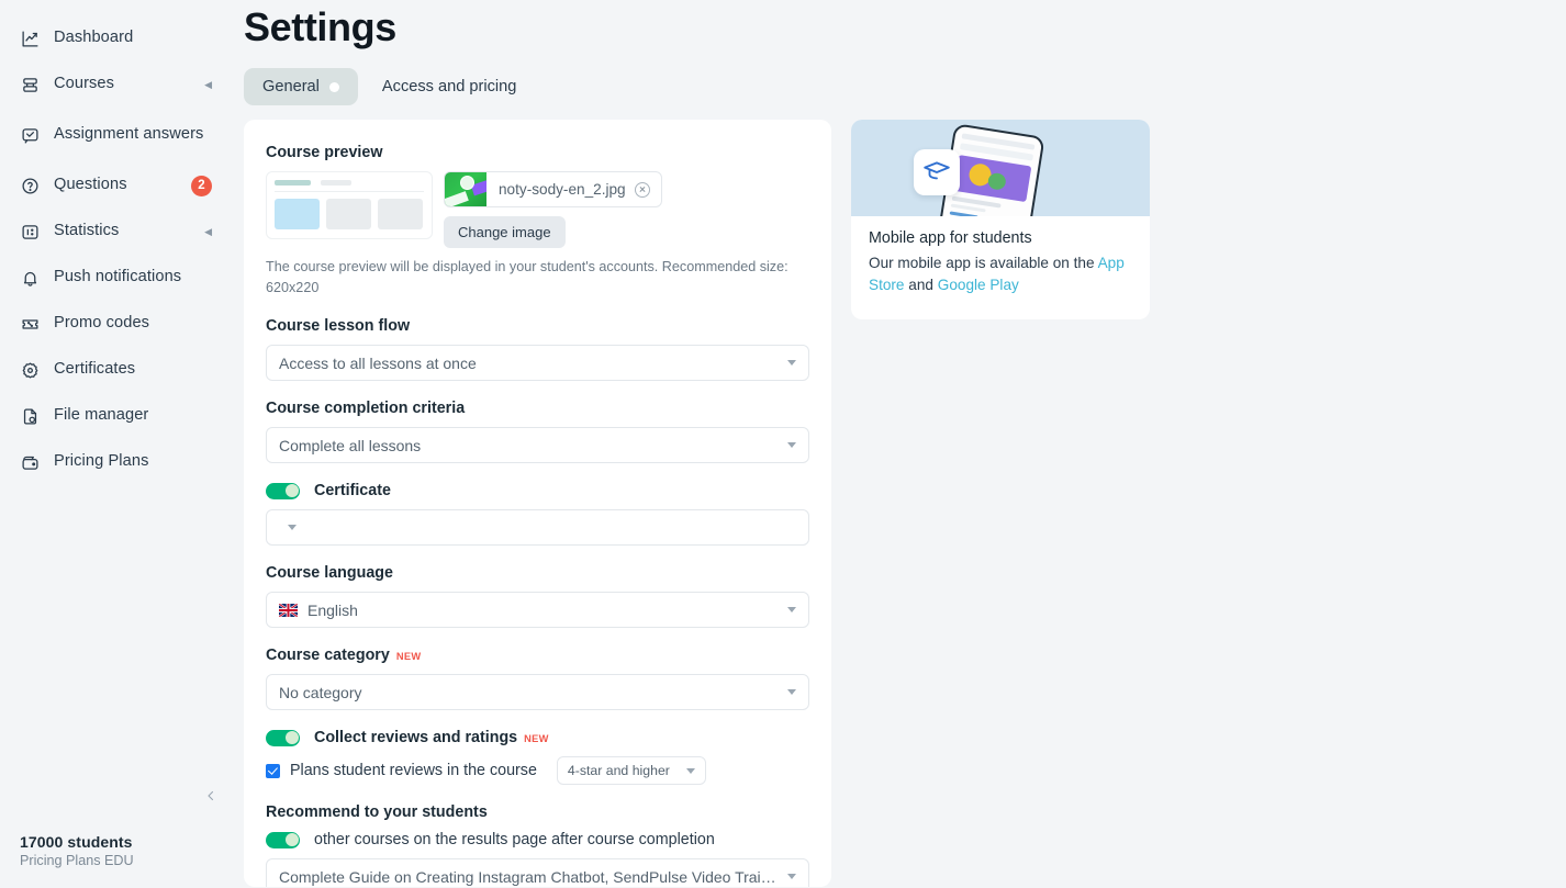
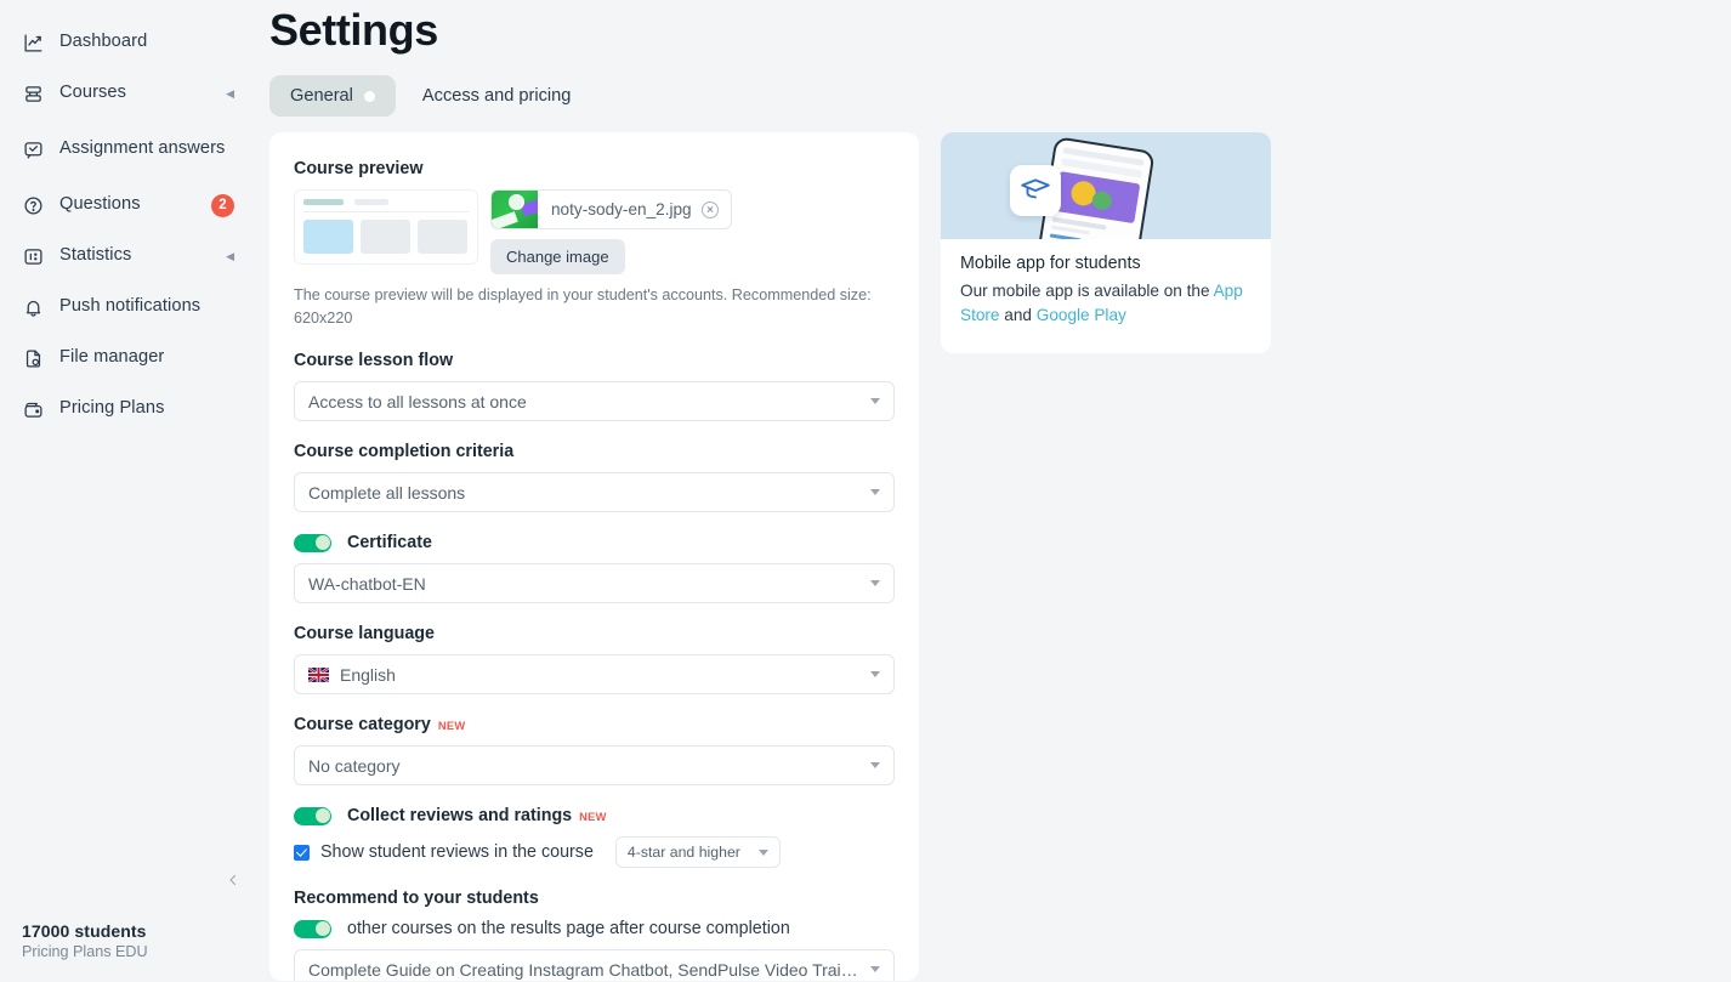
  Dashboard
  Courses
  ◀
  Assignment answers
  Questions
  2
  Statistics
  ◀
  Push notifications
- Promo codes
- Certificates
  File manager
  Pricing Plans
  17000 students
  Pricing Plans EDU
  Settings
  General
  Access and pricing
  Course preview
  noty-sody-en_2.jpg
  Change image
  The course preview will be displayed in your student's accounts. Recommended size: 620x220
  Course lesson flow
  Access to all lessons at once
  Course completion criteria
  Complete all lessons
  Certificate
+ WA-chatbot-EN
  Course language
  English
  Course category
  NEW
  No category
  Collect reviews and ratings
  NEW
- Plans student reviews in the course
+ Show student reviews in the course
  4-star and higher
  Recommend to your students
  other courses on the results page after course completion
  Complete Guide on Creating Instagram Chatbot, SendPulse Video Trainin
  Mobile app for students
  Our mobile app is available on the App Store and Google Play
